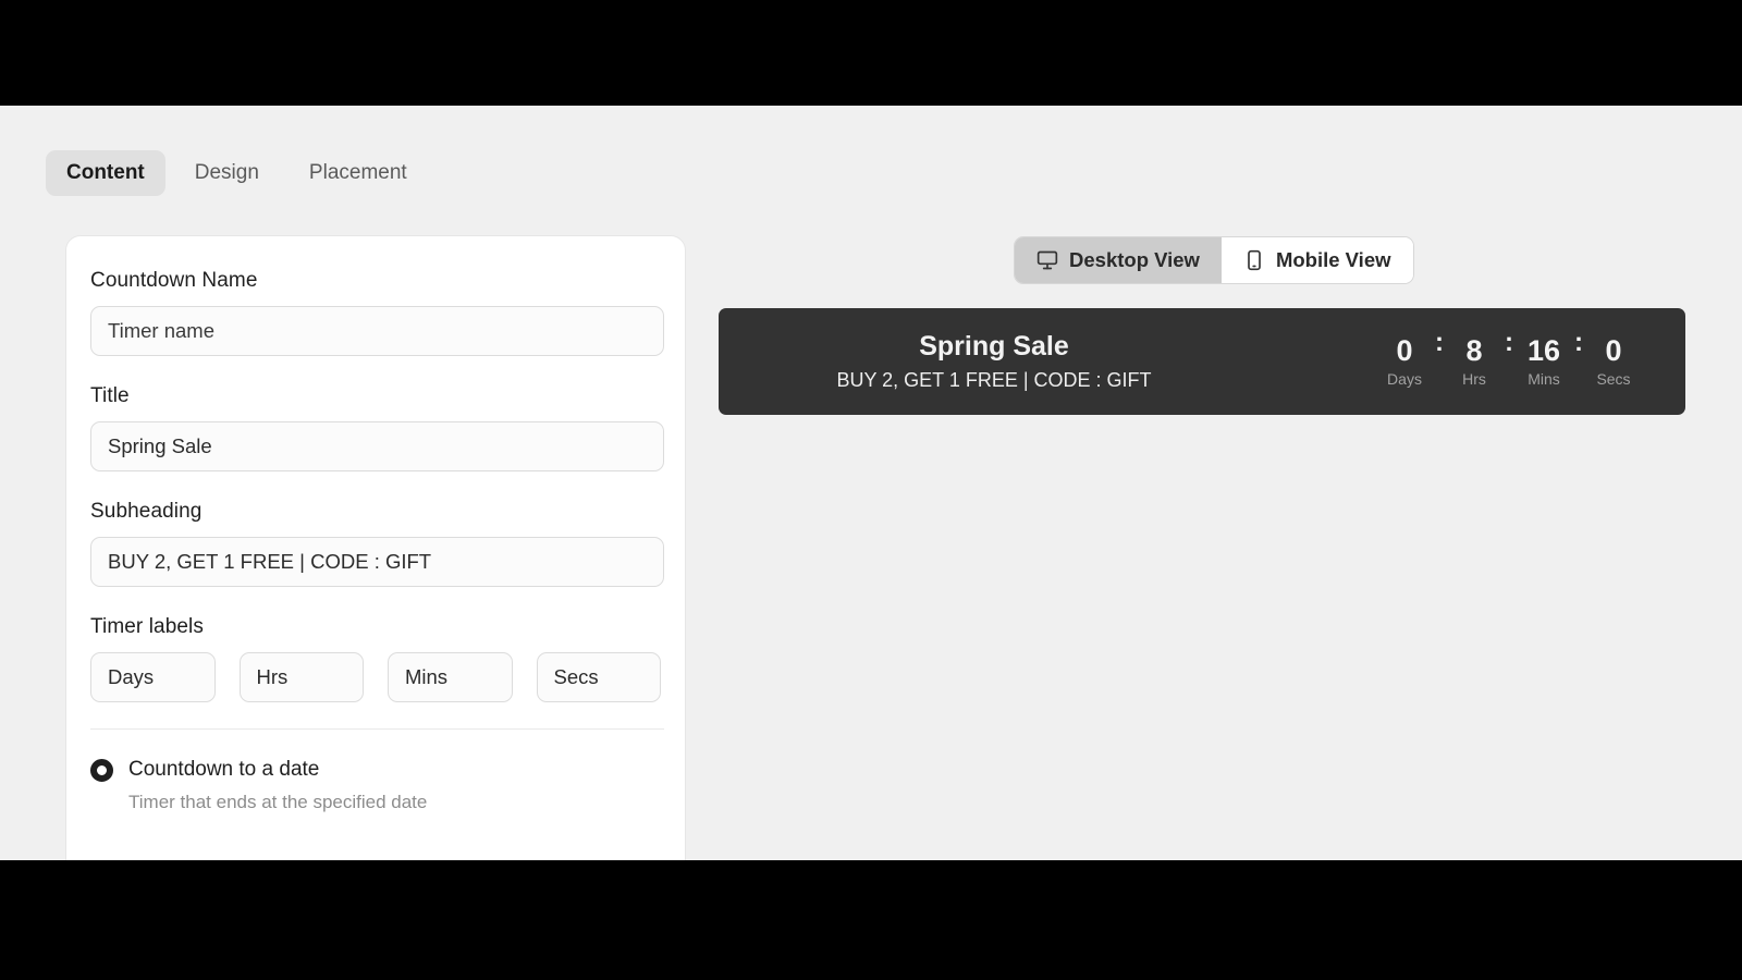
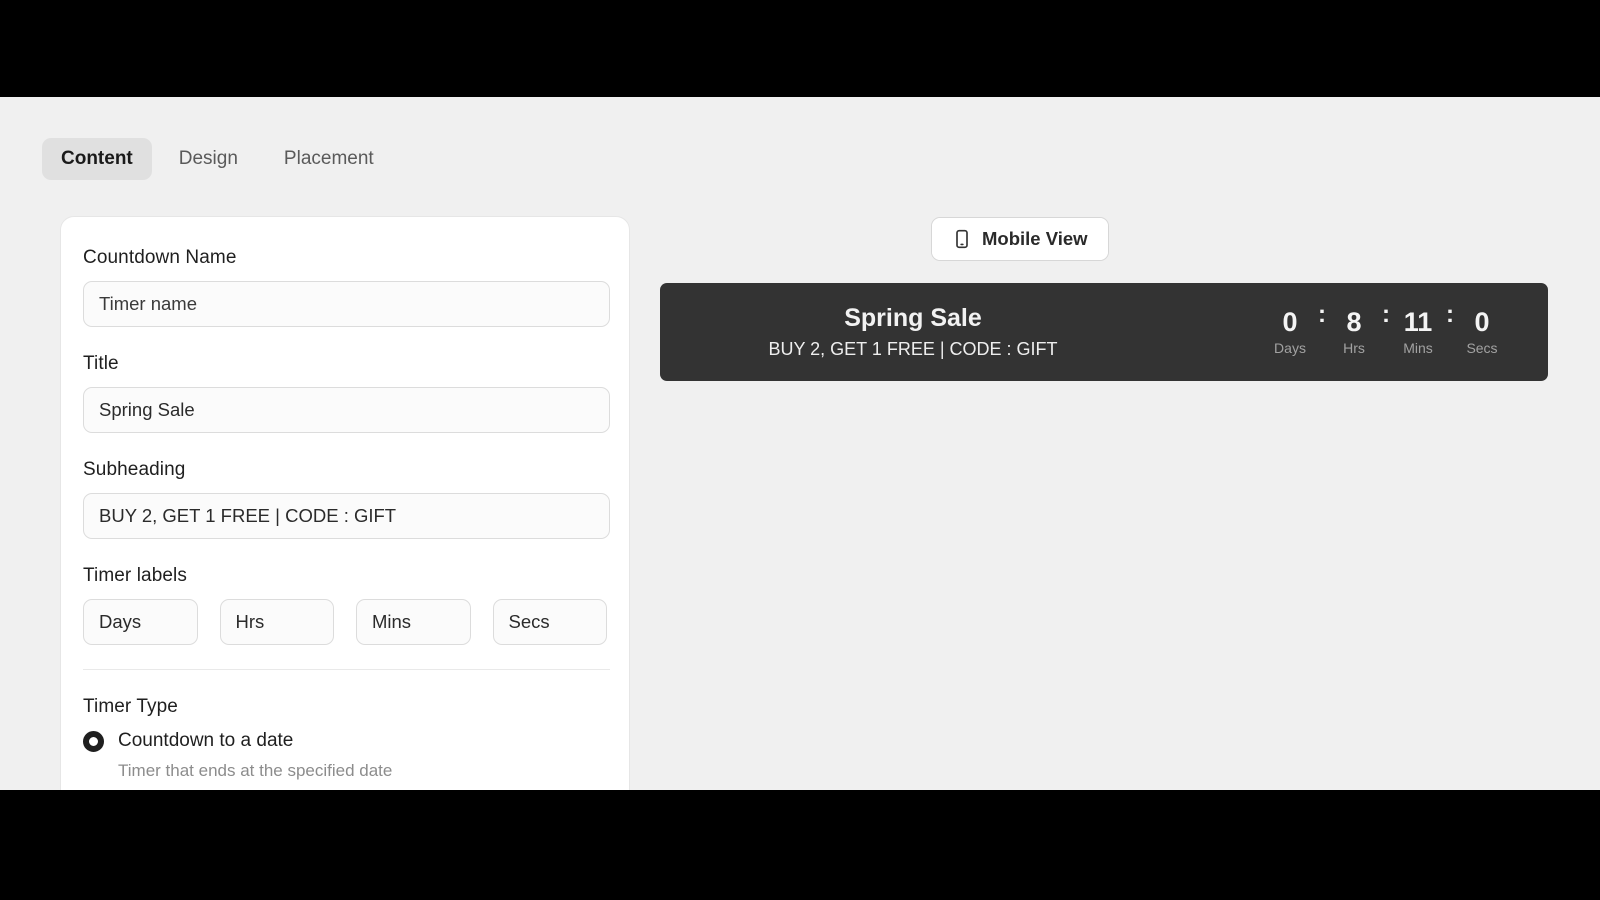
  Content
  Design
  Placement
  Countdown Name
  Timer name
  Title
  Spring Sale
  Subheading
  BUY 2, GET 1 FREE | CODE : GIFT
  Timer labels
  Days
  Hrs
  Mins
  Secs
+ Timer Type
  Countdown to a date
  Timer that ends at the specified date
- Desktop View
  Mobile View
  Spring Sale
  BUY 2, GET 1 FREE | CODE : GIFT
  0
  Days
  :
  8
  Hrs
  :
- 16
+ 11
  Mins
  :
  0
  Secs
